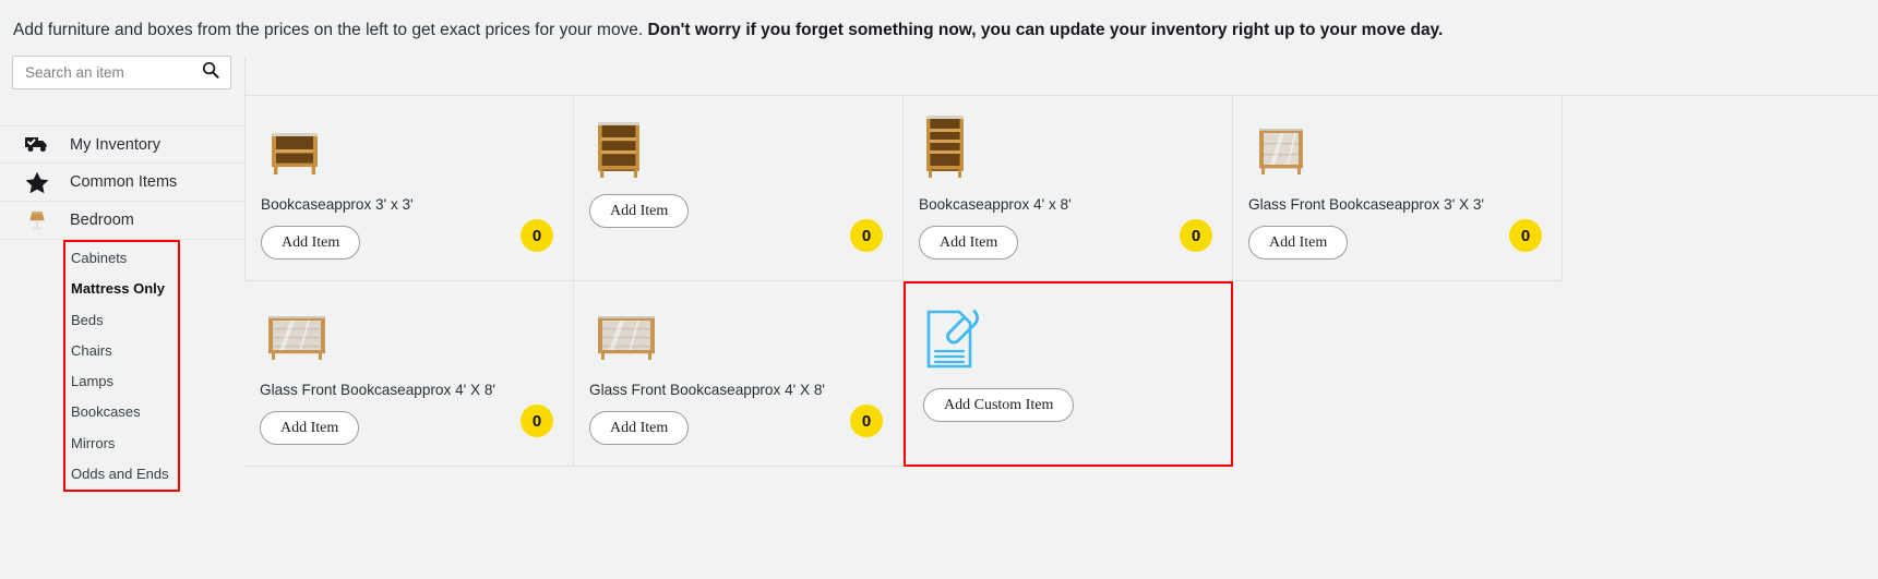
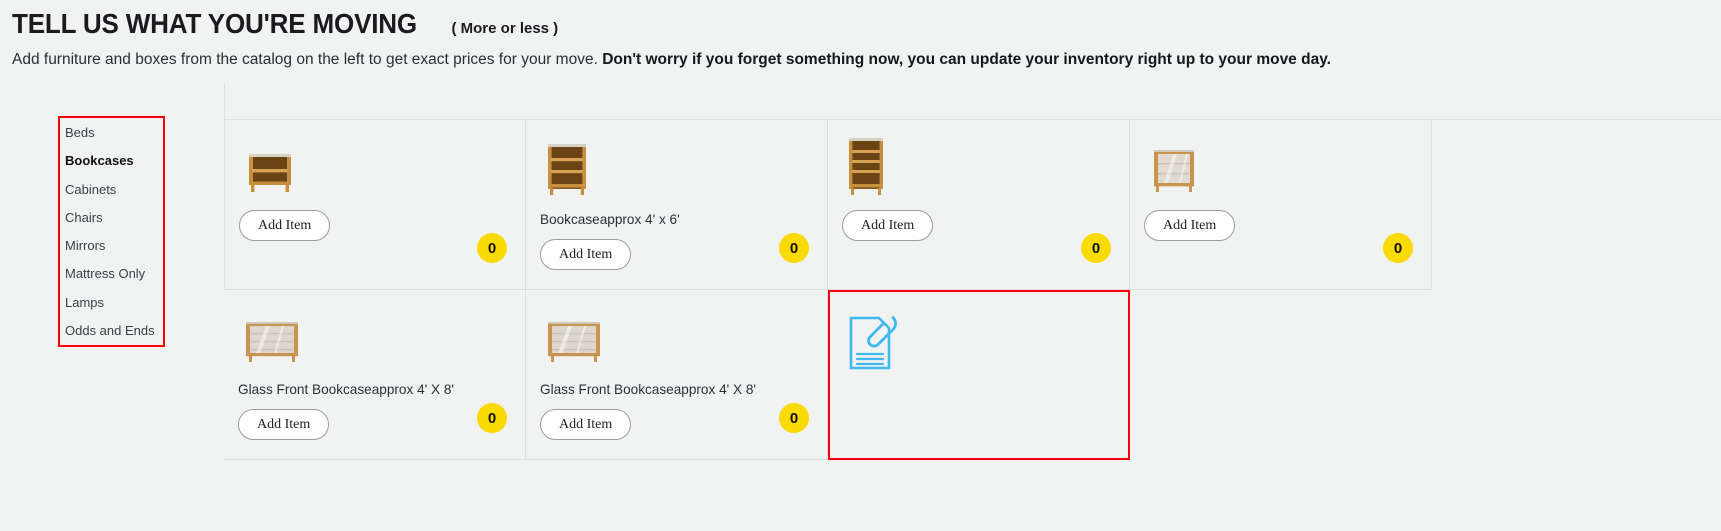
+ TELL US WHAT YOU'RE MOVING
+ ( More or less )
- Add furniture and boxes from the prices on the left to get exact prices for your move. Don't worry if you forget something now, you can update your inventory right up to your move day.
+ Add furniture and boxes from the catalog on the left to get exact prices for your move. Don't worry if you forget something now, you can update your inventory right up to your move day.
- Search an item
- My Inventory
- Common Items
- Bedroom
- Cabinets
+ Beds
- Mattress Only
+ Bookcases
- Beds
+ Cabinets
  Chairs
- Lamps
+ Mirrors
- Bookcases
+ Mattress Only
- Mirrors
+ Lamps
  Odds and Ends
- Bookcaseapprox 3' x 3'
  Add Item
  0
+ Bookcaseapprox 4' x 6'
  Add Item
  0
- Bookcaseapprox 4' x 8'
  Add Item
  0
- Glass Front Bookcaseapprox 3' X 3'
  Add Item
  0
  Glass Front Bookcaseapprox 4' X 8'
  Add Item
  0
  Glass Front Bookcaseapprox 4' X 8'
  Add Item
  0
- Add Custom Item
